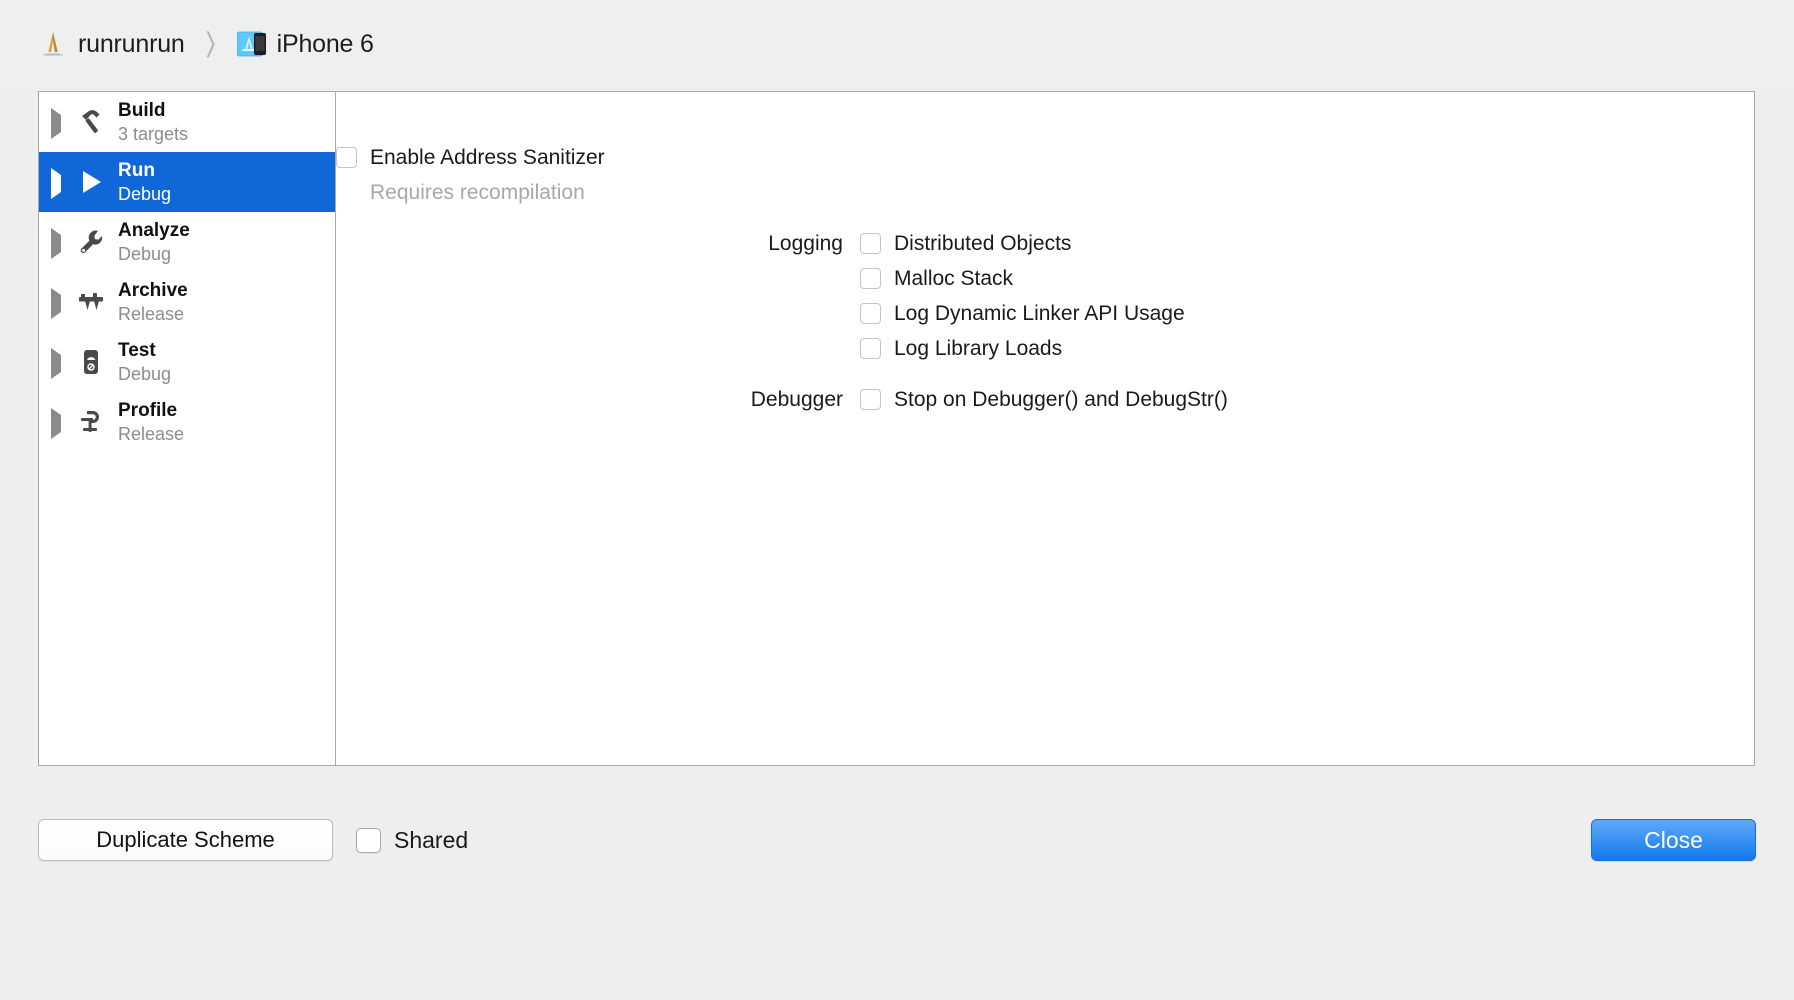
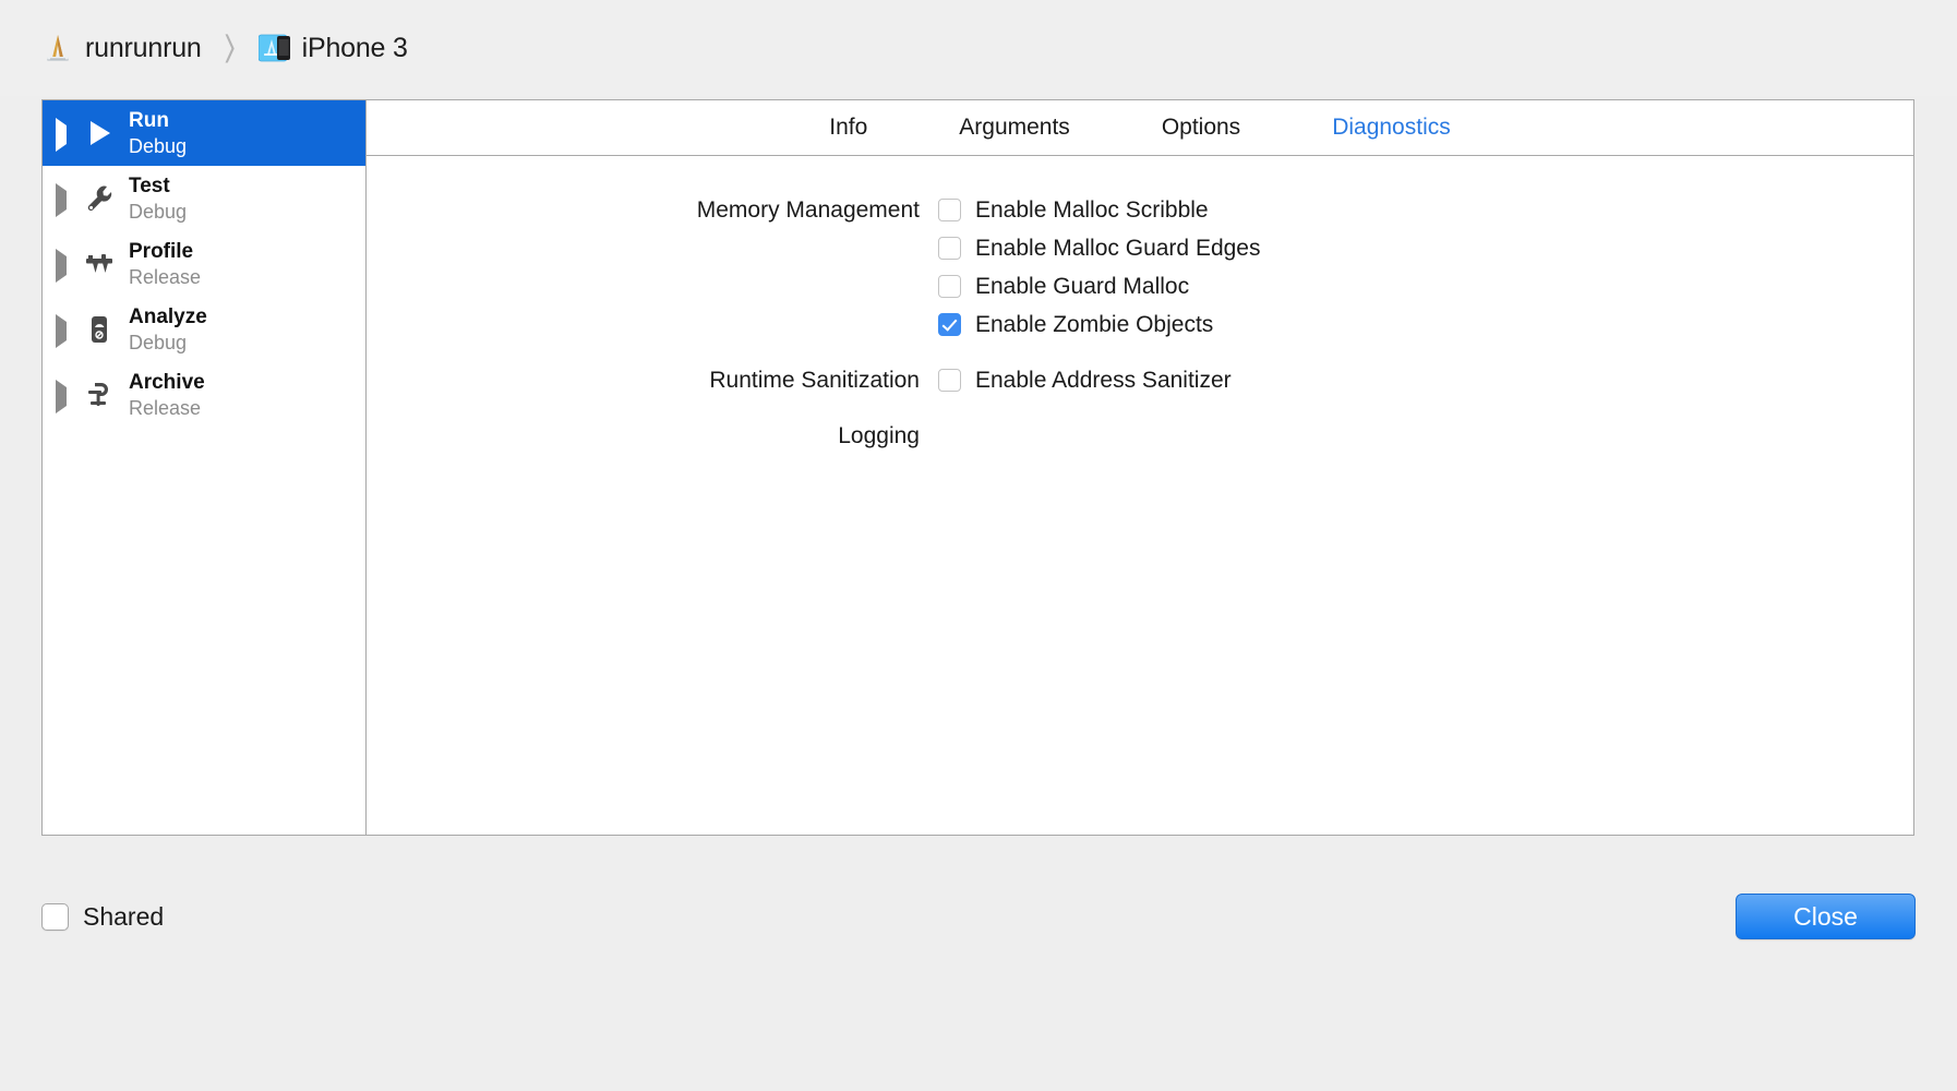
  runrunrun
  〉
- iPhone 6
+ iPhone 3
- Build
- 3 targets
  Run
  Debug
- Analyze
+ Test
  Debug
- Archive
+ Profile
  Release
- Test
+ Analyze
  Debug
- Profile
+ Archive
  Release
+ Info
+ Arguments
+ Options
+ Diagnostics
+ Memory Management
+ Enable Malloc Scribble
+ Enable Malloc Guard Edges
+ Enable Guard Malloc
+ Enable Zombie Objects
+ Runtime Sanitization
  Enable Address Sanitizer
- Requires recompilation
  Logging
- Distributed Objects
- Malloc Stack
- Log Dynamic Linker API Usage
- Log Library Loads
- Debugger
- Stop on Debugger() and DebugStr()
- Duplicate Scheme
  Shared
  Close
